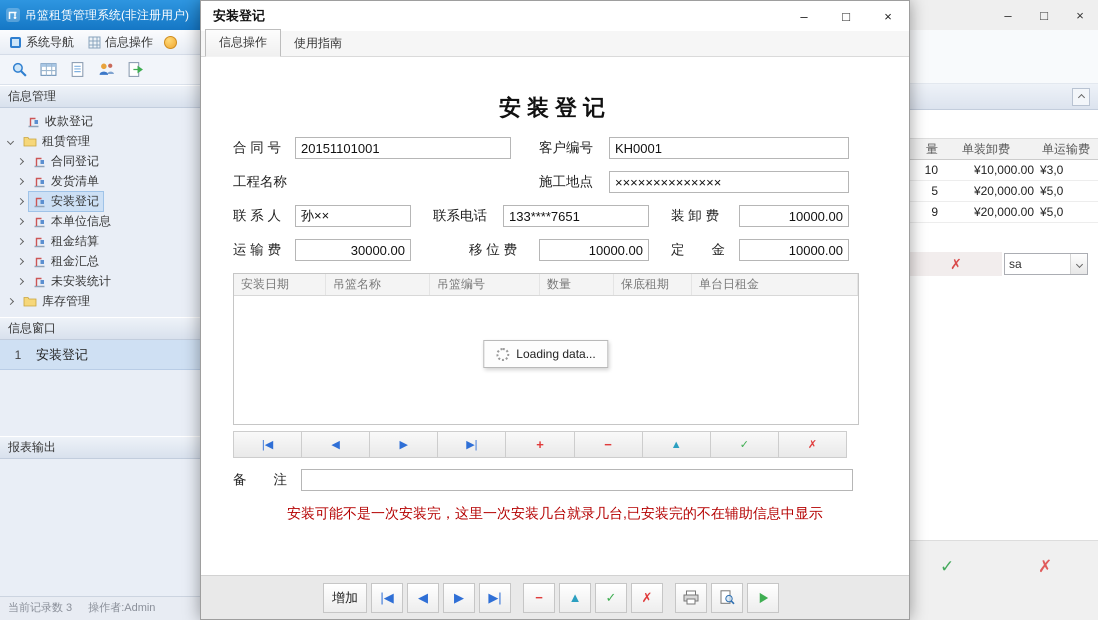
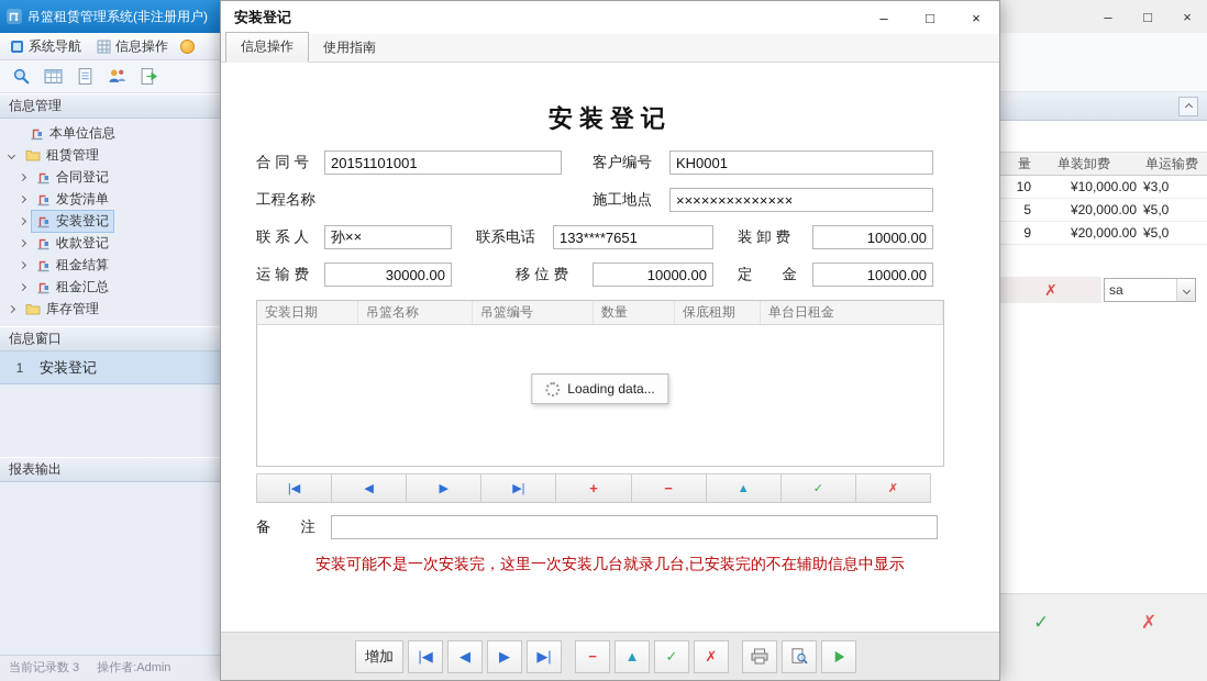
  –
  □
  ×
  量
  单装卸费
  单运输费
  10
  ¥10,000.00
  ¥3,0
  5
  ¥20,000.00
  ¥5,0
  9
  ¥20,000.00
  ¥5,0
  ✗
  sa
  ✓
  ✗
  吊篮租赁管理系统(非注册用户)
  系统导航
  信息操作
  信息管理
- 收款登记
+ 本单位信息
  租赁管理
  合同登记
  发货清单
  安装登记
- 本单位信息
+ 收款登记
  租金结算
  租金汇总
- 未安装统计
  库存管理
  信息窗口
  1
  安装登记
  报表输出
  当前记录数 3
  操作者:Admin
  安装登记
  –
  □
  ×
  信息操作
  使用指南
  安装登记
  合 同 号
  20151101001
  客户编号
  KH0001
  工程名称
  施工地点
  ××××××××××××××
  联 系 人
  孙××
  联系电话
  133****7651
  装 卸 费
  10000.00
  运 输 费
  30000.00
  移 位 费
  10000.00
  定 金
  10000.00
  安装日期
  吊篮名称
  吊篮编号
  数量
  保底租期
  单台日租金
  Loading data...
  |◀
  ◀
  ▶
  ▶|
  +
  −
  ▲
  ✓
  ✗
  备 注
  安装可能不是一次安装完，这里一次安装几台就录几台,已安装完的不在辅助信息中显示
  增加
  |◀
  ◀
  ▶
  ▶|
  −
  ▲
  ✓
  ✗
